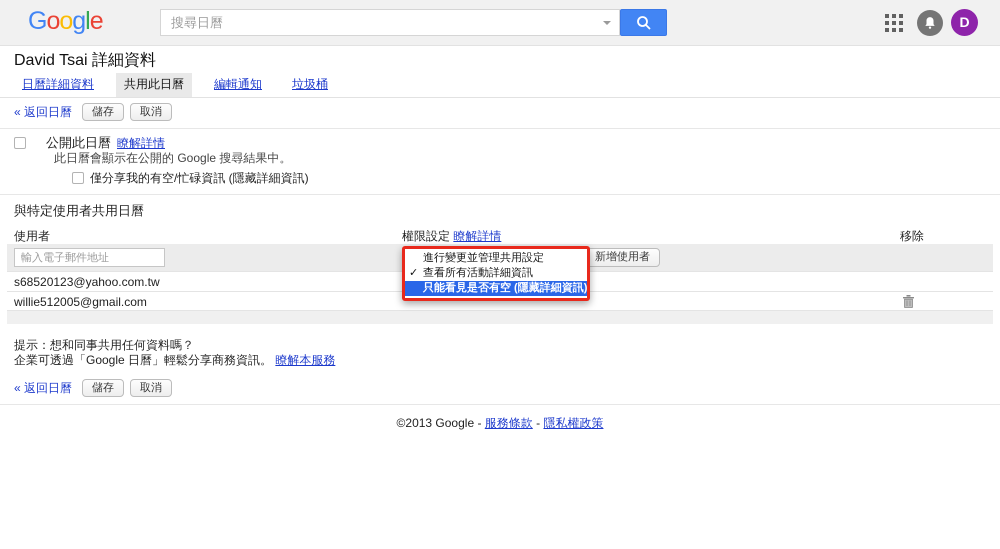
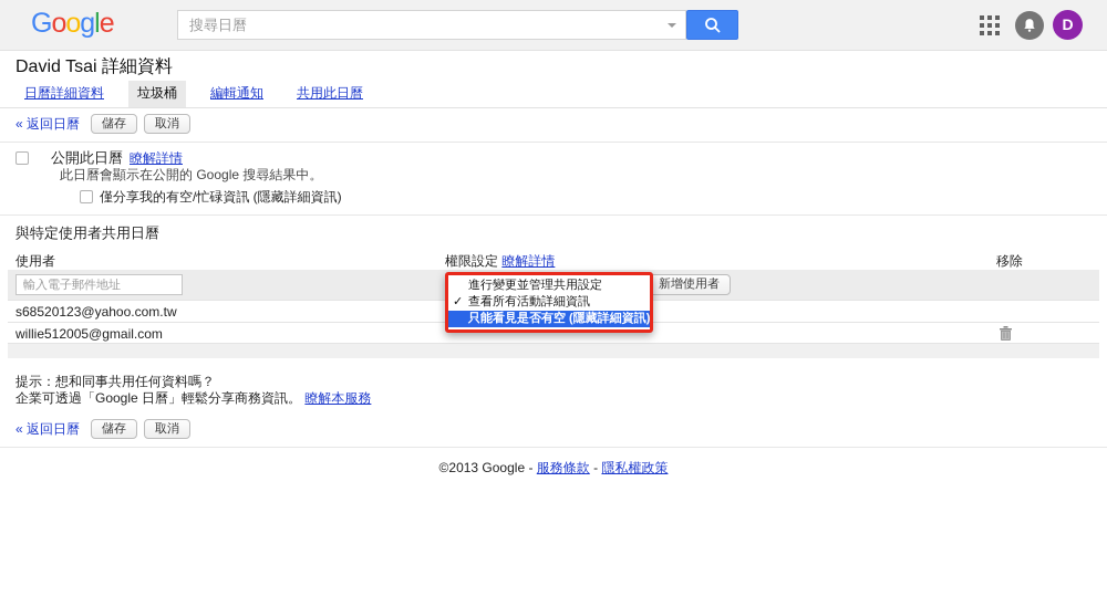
  Google
  搜尋日曆
  D
  David Tsai 詳細資料
  日曆詳細資料
- 共用此日曆
+ 垃圾桶
  編輯通知
- 垃圾桶
+ 共用此日曆
  « 返回日曆
  儲存
  取消
  公開此日曆
  瞭解詳情
  此日曆會顯示在公開的 Google 搜尋結果中。
  僅分享我的有空/忙碌資訊 (隱藏詳細資訊)
  與特定使用者共用日曆
  使用者
  權限設定 瞭解詳情
  移除
  輸入電子郵件地址
  新增使用者
  s68520123@yahoo.com.tw
  willie512005@gmail.com
  進行變更並管理共用設定
  ✓
  查看所有活動詳細資訊
  只能看見是否有空 (隱藏詳細資訊)
  提示：想和同事共用任何資料嗎？
  企業可透過「Google 日曆」輕鬆分享商務資訊。 瞭解本服務
  « 返回日曆
  儲存
  取消
  ©2013 Google - 服務條款 - 隱私權政策
